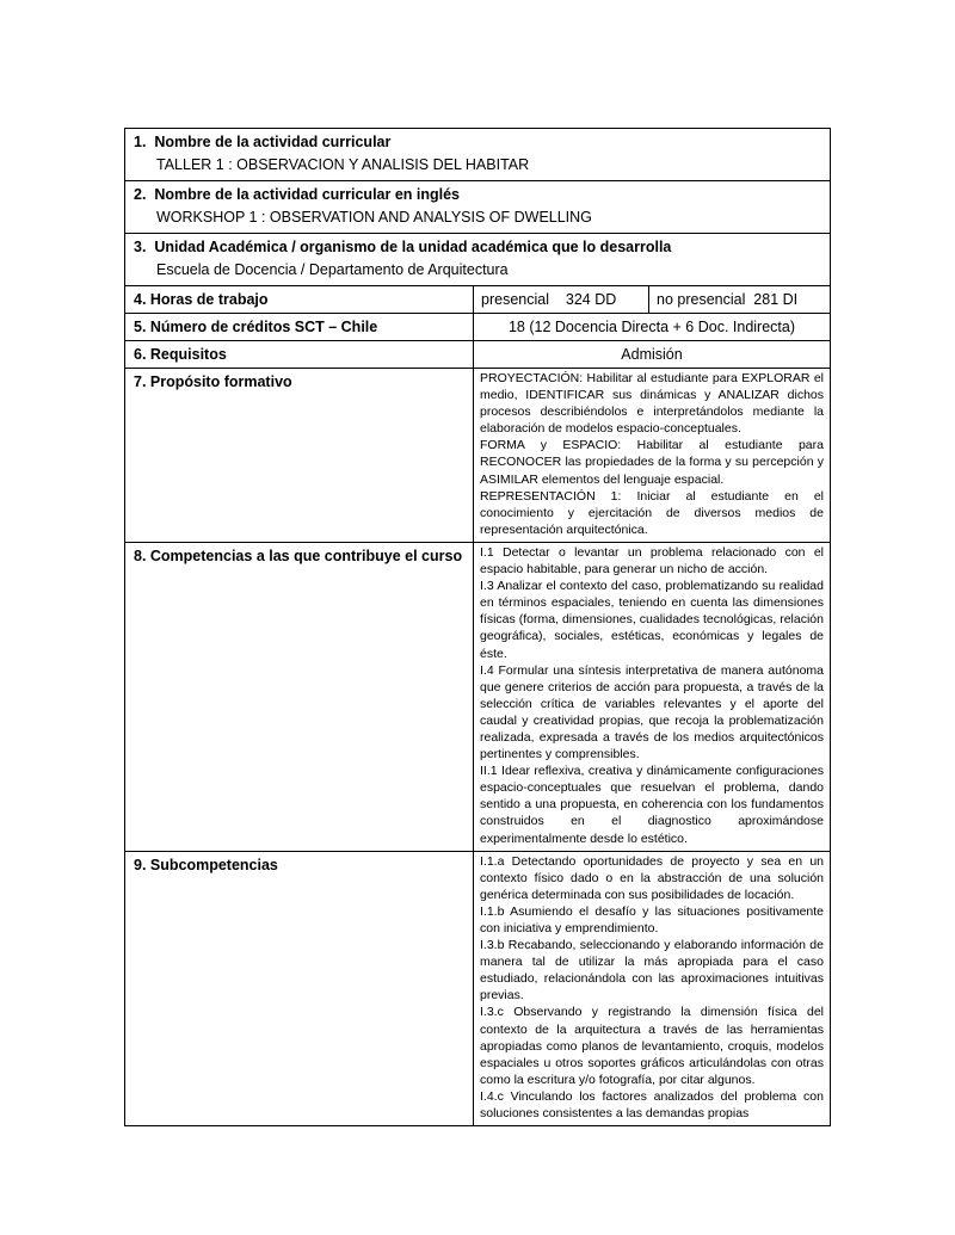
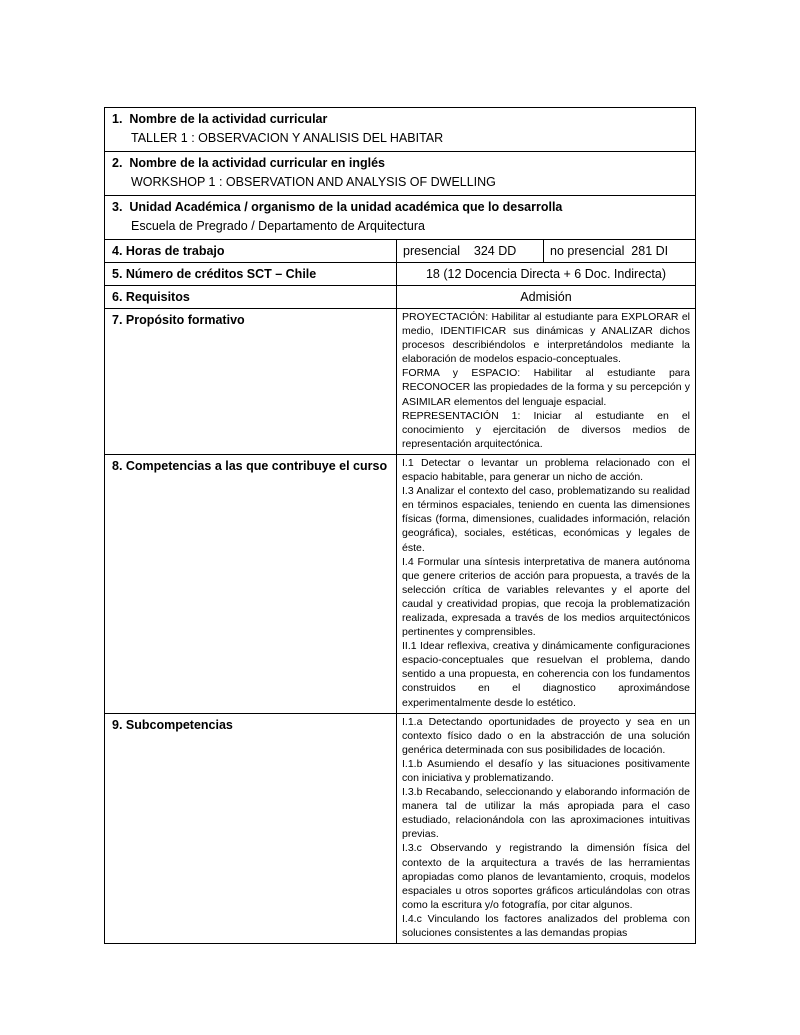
  1. Nombre de la actividad curricular
  TALLER 1 : OBSERVACION Y ANALISIS DEL HABITAR
  2. Nombre de la actividad curricular en inglés
  WORKSHOP 1 : OBSERVATION AND ANALYSIS OF DWELLING
  3. Unidad Académica / organismo de la unidad académica que lo desarrolla
- Escuela de Docencia / Departamento de Arquitectura
+ Escuela de Pregrado / Departamento de Arquitectura
  4. Horas de trabajo
  presencial 324 DD
  no presencial 281 DI
  5. Número de créditos SCT – Chile
  18 (12 Docencia Directa + 6 Doc. Indirecta)
  6. Requisitos
  Admisión
  7. Propósito formativo
  PROYECTACIÓN: Habilitar al estudiante para EXPLORAR el medio, IDENTIFICAR sus dinámicas y ANALIZAR dichos procesos describiéndolos e interpretándolos mediante la elaboración de modelos espacio-conceptuales.
  FORMA y ESPACIO: Habilitar al estudiante para RECONOCER las propiedades de la forma y su percepción y ASIMILAR elementos del lenguaje espacial.
  REPRESENTACIÓN 1: Iniciar al estudiante en el conocimiento y ejercitación de diversos medios de representación arquitectónica.
  8. Competencias a las que contribuye el curso
  I.1 Detectar o levantar un problema relacionado con el espacio habitable, para generar un nicho de acción.
- I.3 Analizar el contexto del caso, problematizando su realidad en términos espaciales, teniendo en cuenta las dimensiones físicas (forma, dimensiones, cualidades tecnológicas, relación geográfica), sociales, estéticas, económicas y legales de éste.
+ I.3 Analizar el contexto del caso, problematizando su realidad en términos espaciales, teniendo en cuenta las dimensiones físicas (forma, dimensiones, cualidades información, relación geográfica), sociales, estéticas, económicas y legales de éste.
  I.4 Formular una síntesis interpretativa de manera autónoma que genere criterios de acción para propuesta, a través de la selección crítica de variables relevantes y el aporte del caudal y creatividad propias, que recoja la problematización realizada, expresada a través de los medios arquitectónicos pertinentes y comprensibles.
  II.1 Idear reflexiva, creativa y dinámicamente configuraciones espacio-conceptuales que resuelvan el problema, dando sentido a una propuesta, en coherencia con los fundamentos construidos en el diagnostico aproximándose experimentalmente desde lo estético.
  9. Subcompetencias
  I.1.a Detectando oportunidades de proyecto y sea en un contexto físico dado o en la abstracción de una solución genérica determinada con sus posibilidades de locación.
- I.1.b Asumiendo el desafío y las situaciones positivamente con iniciativa y emprendimiento.
+ I.1.b Asumiendo el desafío y las situaciones positivamente con iniciativa y problematizando.
  I.3.b Recabando, seleccionando y elaborando información de manera tal de utilizar la más apropiada para el caso estudiado, relacionándola con las aproximaciones intuitivas previas.
  I.3.c Observando y registrando la dimensión física del contexto de la arquitectura a través de las herramientas apropiadas como planos de levantamiento, croquis, modelos espaciales u otros soportes gráficos articulándolas con otras como la escritura y/o fotografía, por citar algunos.
  I.4.c Vinculando los factores analizados del problema con soluciones consistentes a las demandas propias
